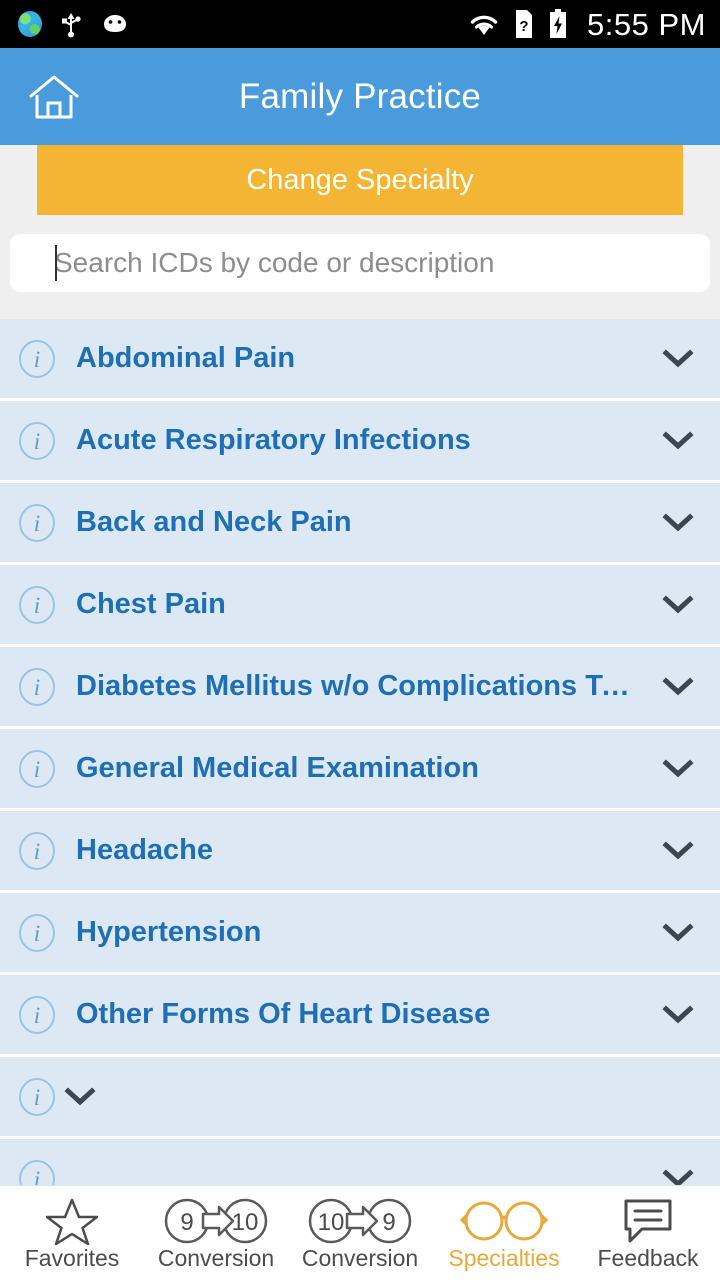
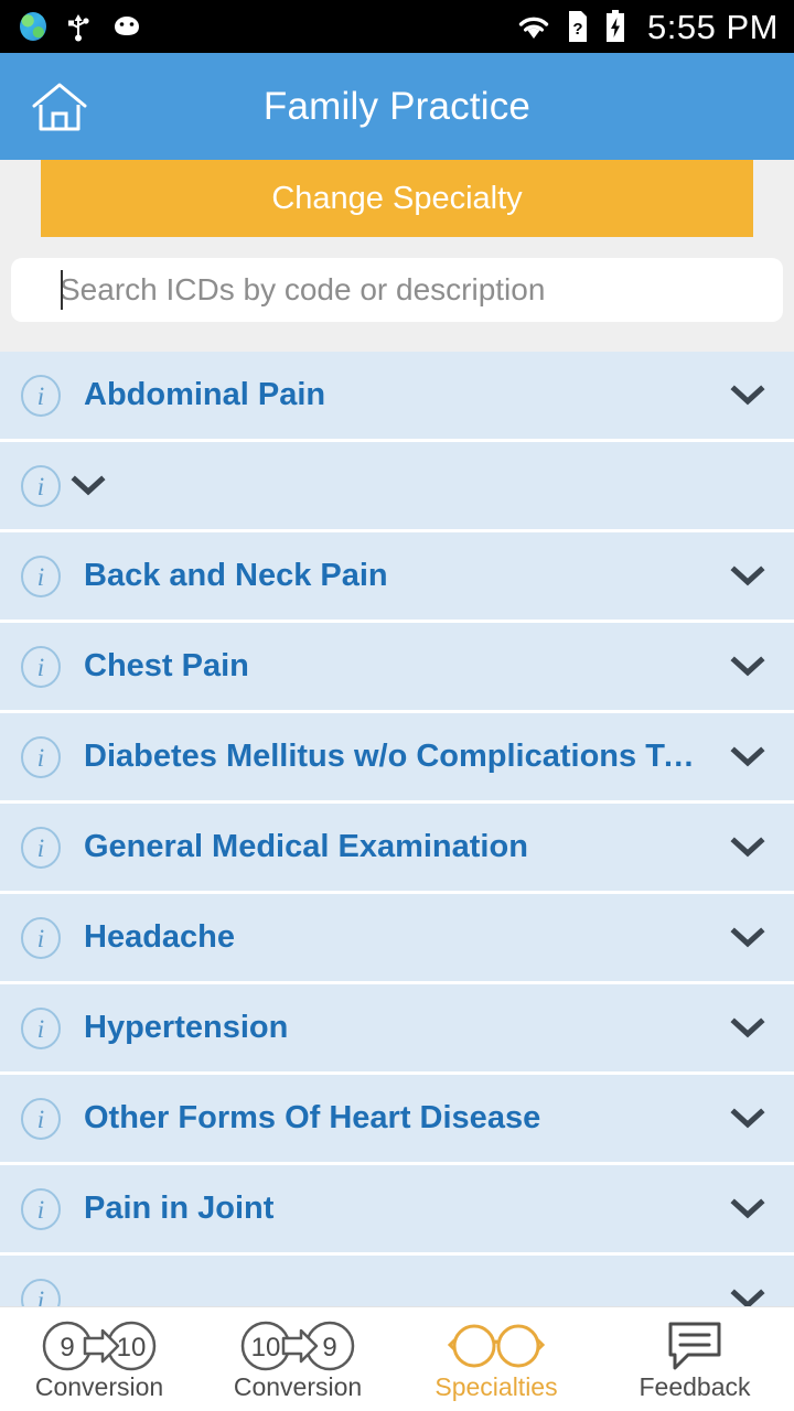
  ?
  5:55 PM
  Family Practice
  Change Specialty
  Search ICDs by code or description
  i
  Abdominal Pain
  i
- Acute Respiratory Infections
  i
  Back and Neck Pain
  i
  Chest Pain
  i
  Diabetes Mellitus w/o Complications Ty…
  i
  General Medical Examination
  i
  Headache
  i
  Hypertension
  i
  Other Forms Of Heart Disease
  i
+ Pain in Joint
  i
- Favorites
  9
  10
  Conversion
  10
  9
  Conversion
  Specialties
  Feedback
